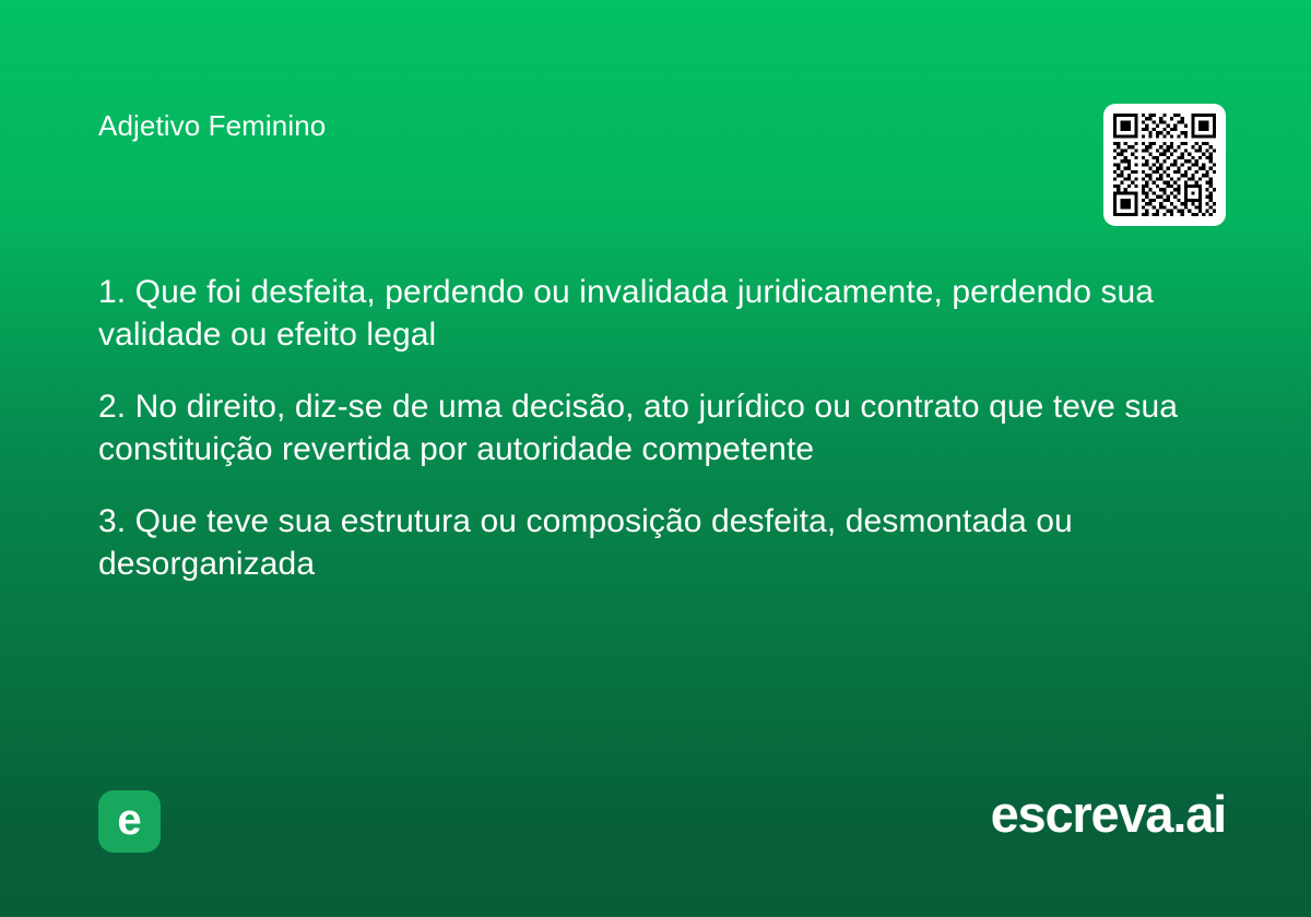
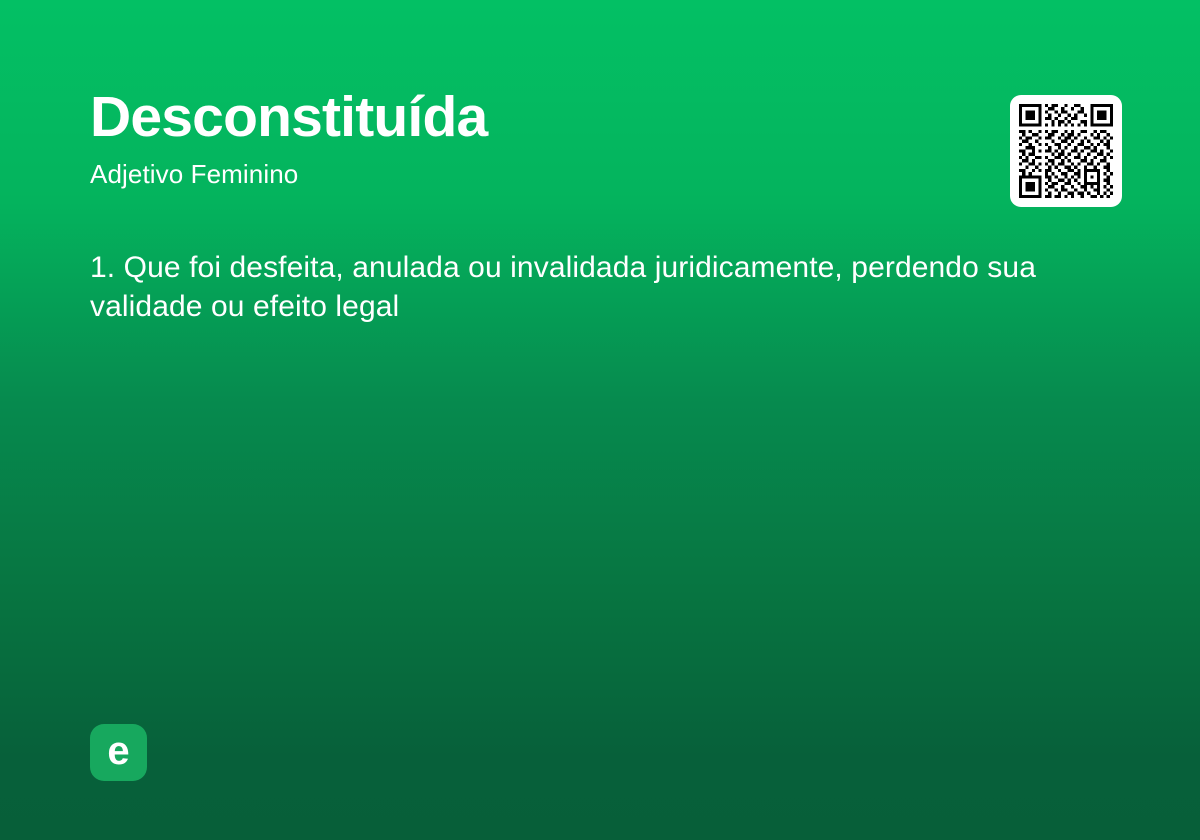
+ Desconstituída
  Adjetivo Feminino
- 1. Que foi desfeita, perdendo ou invalidada juridicamente, perdendo sua validade ou efeito legal
+ 1. Que foi desfeita, anulada ou invalidada juridicamente, perdendo sua validade ou efeito legal
- 2. No direito, diz-se de uma decisão, ato jurídico ou contrato que teve sua constituição revertida por autoridade competente
- 3. Que teve sua estrutura ou composição desfeita, desmontada ou desorganizada
  e
- escreva.ai
